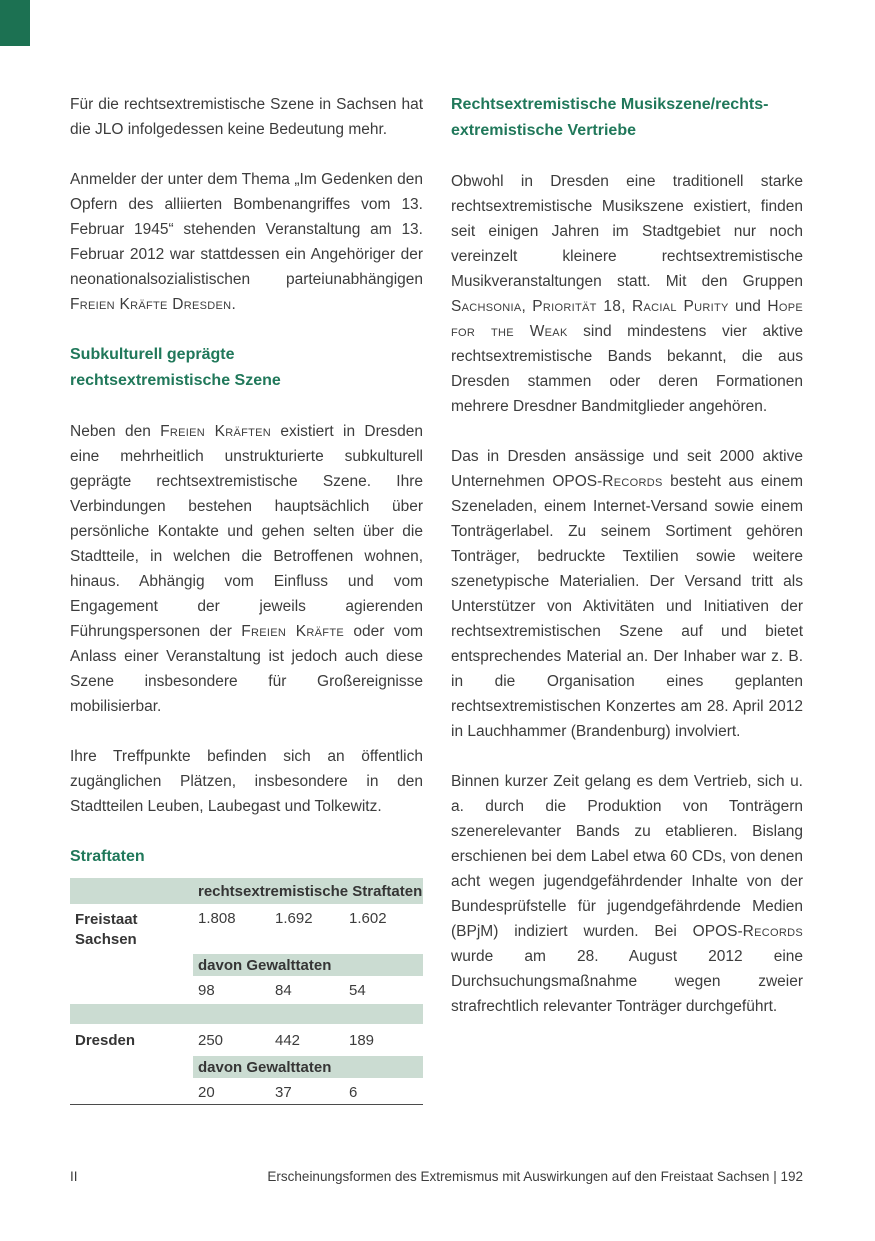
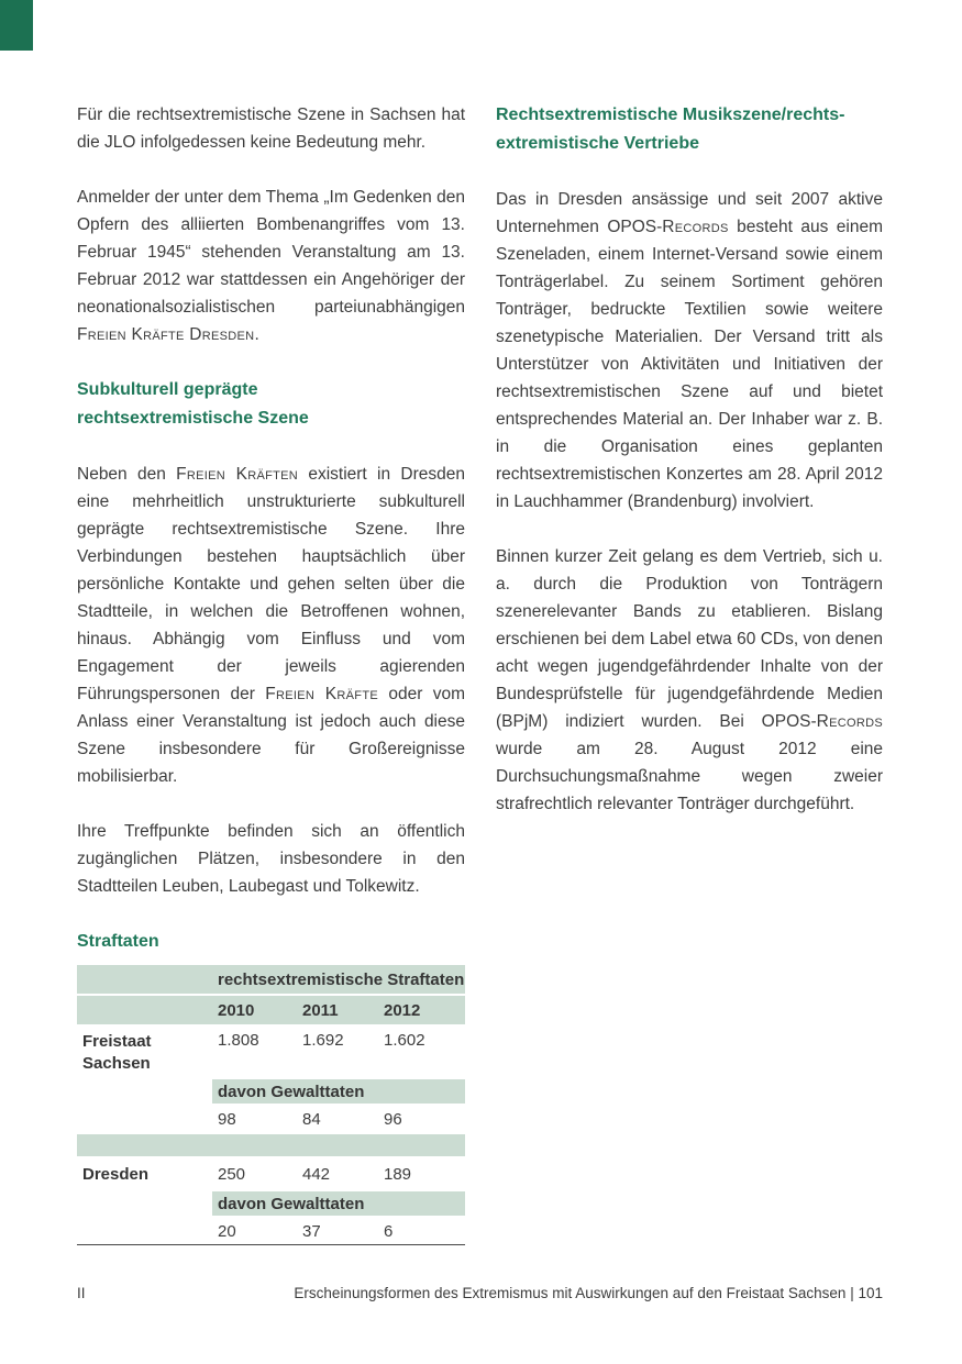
  Für die rechtsextremistische Szene in Sachsen hat die JLO infolgedessen keine Bedeutung mehr.
  Anmelder der unter dem Thema „Im Gedenken den Opfern des alliierten Bombenangriffes vom 13. Februar 1945“ stehenden Veranstaltung am 13. Februar 2012 war stattdessen ein Angehöriger der neonationalsozialistischen parteiunabhängigen Freien Kräfte Dresden.
  Subkulturell geprägte
  rechtsextremistische Szene
  Neben den Freien Kräften existiert in Dresden eine mehrheitlich unstrukturierte subkulturell geprägte rechtsextremistische Szene. Ihre Verbindungen bestehen hauptsächlich über persönliche Kontakte und gehen selten über die Stadtteile, in welchen die Betroffenen wohnen, hinaus. Abhängig vom Einfluss und vom Engagement der jeweils agierenden Führungspersonen der Freien Kräfte oder vom Anlass einer Veranstaltung ist jedoch auch diese Szene insbesondere für Großereignisse mobilisierbar.
  Ihre Treffpunkte befinden sich an öffentlich zugänglichen Plätzen, insbesondere in den Stadtteilen Leuben, Laubegast und Tolkewitz.
  Straftaten
  rechtsextremistische Straftaten
+ 2010
+ 2011
+ 2012
  Freistaat Sachsen
  1.808
  1.692
  1.602
  davon Gewalttaten
  98
  84
- 54
+ 96
  Dresden
  250
  442
  189
  davon Gewalttaten
  20
  37
  6
  Rechtsextremistische Musikszene/rechts-
  extremistische Vertriebe
- Obwohl in Dresden eine traditionell starke rechtsextremistische Musikszene existiert, finden seit einigen Jahren im Stadtgebiet nur noch vereinzelt kleinere rechtsextremistische Musikveranstaltungen statt. Mit den Gruppen Sachsonia, Priorität 18, Racial Purity und Hope for the Weak sind mindestens vier aktive rechtsextremistische Bands bekannt, die aus Dresden stammen oder deren Formationen mehrere Dresdner Bandmitglieder angehören.
- Das in Dresden ansässige und seit 2000 aktive Unternehmen OPOS-Records besteht aus einem Szeneladen, einem Internet-Versand sowie einem Tonträgerlabel. Zu seinem Sortiment gehören Tonträger, bedruckte Textilien sowie weitere szenetypische Materialien. Der Versand tritt als Unterstützer von Aktivitäten und Initiativen der rechtsextremistischen Szene auf und bietet entsprechendes Material an. Der Inhaber war z. B. in die Organisation eines geplanten rechtsextremistischen Konzertes am 28. April 2012 in Lauchhammer (Brandenburg) involviert.
+ Das in Dresden ansässige und seit 2007 aktive Unternehmen OPOS-Records besteht aus einem Szeneladen, einem Internet-Versand sowie einem Tonträgerlabel. Zu seinem Sortiment gehören Tonträger, bedruckte Textilien sowie weitere szenetypische Materialien. Der Versand tritt als Unterstützer von Aktivitäten und Initiativen der rechtsextremistischen Szene auf und bietet entsprechendes Material an. Der Inhaber war z. B. in die Organisation eines geplanten rechtsextremistischen Konzertes am 28. April 2012 in Lauchhammer (Brandenburg) involviert.
  Binnen kurzer Zeit gelang es dem Vertrieb, sich u. a. durch die Produktion von Tonträgern szenerelevanter Bands zu etablieren. Bislang erschienen bei dem Label etwa 60 CDs, von denen acht wegen jugendgefährdender Inhalte von der Bundesprüfstelle für jugendgefährdende Medien (BPjM) indiziert wurden. Bei OPOS-Records wurde am 28. August 2012 eine Durchsuchungsmaßnahme wegen zweier strafrechtlich relevanter Tonträger durchgeführt.
  II
- Erscheinungsformen des Extremismus mit Auswirkungen auf den Freistaat Sachsen | 192
+ Erscheinungsformen des Extremismus mit Auswirkungen auf den Freistaat Sachsen | 101
